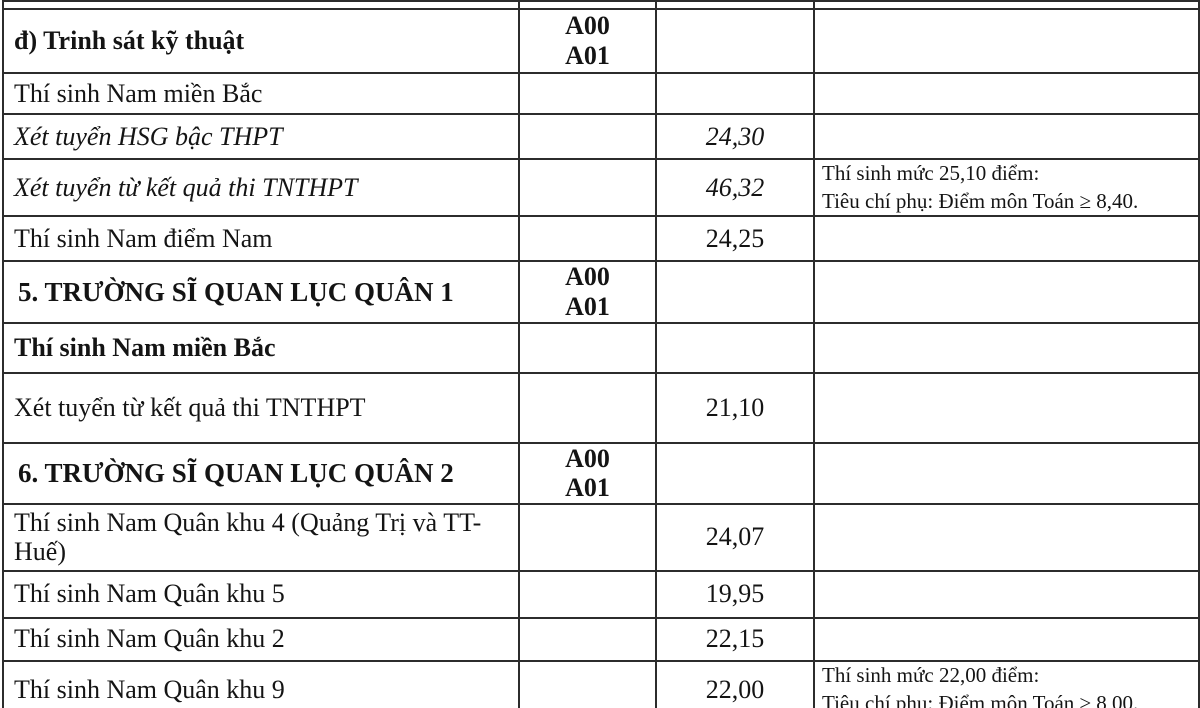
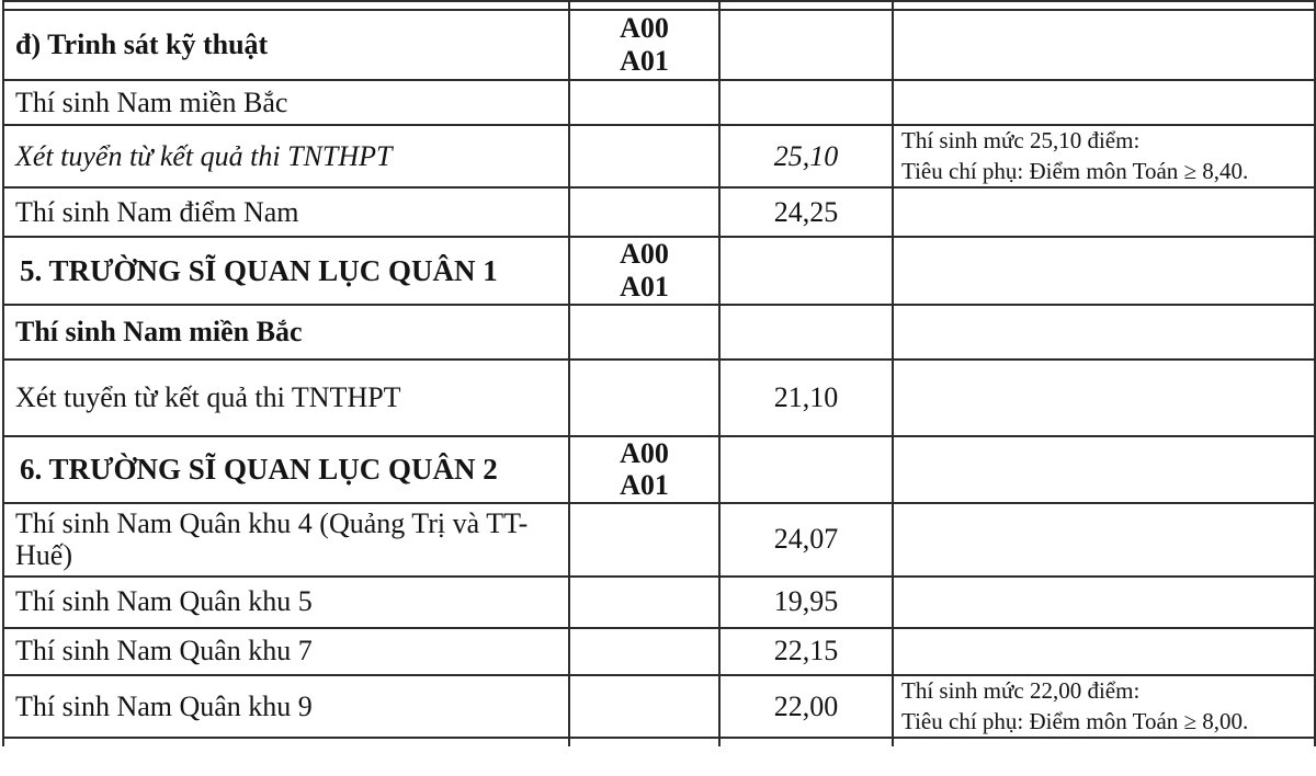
  đ) Trinh sát kỹ thuật	A00 A01
  Thí sinh Nam miền Bắc
- Xét tuyển HSG bậc THPT		24,30
- Xét tuyển từ kết quả thi TNTHPT		46,32	Thí sinh mức 25,10 điểm: Tiêu chí phụ: Điểm môn Toán ≥ 8,40.
+ Xét tuyển từ kết quả thi TNTHPT		25,10	Thí sinh mức 25,10 điểm: Tiêu chí phụ: Điểm môn Toán ≥ 8,40.
  Thí sinh Nam điểm Nam		24,25
  5. TRƯỜNG SĨ QUAN LỤC QUÂN 1	A00 A01
  Thí sinh Nam miền Bắc
  Xét tuyển từ kết quả thi TNTHPT		21,10
  6. TRƯỜNG SĨ QUAN LỤC QUÂN 2	A00 A01
  Thí sinh Nam Quân khu 4 (Quảng Trị và TT-Huế)		24,07
  Thí sinh Nam Quân khu 5		19,95
- Thí sinh Nam Quân khu 2		22,15
+ Thí sinh Nam Quân khu 7		22,15
  Thí sinh Nam Quân khu 9		22,00	Thí sinh mức 22,00 điểm: Tiêu chí phụ: Điểm môn Toán ≥ 8,00.
